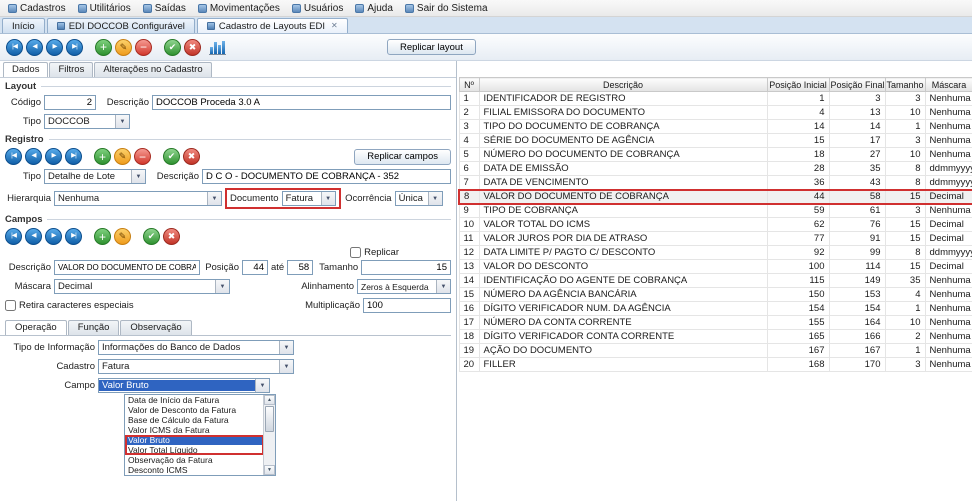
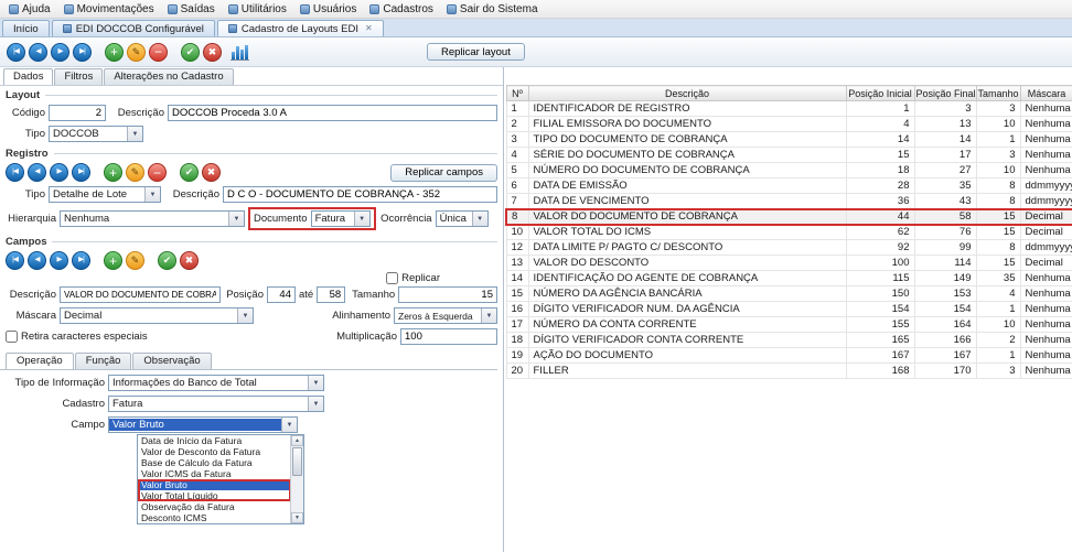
- Cadastros
+ Ajuda
- Utilitários
+ Movimentações
  Saídas
- Movimentações
+ Utilitários
  Usuários
- Ajuda
+ Cadastros
  Sair do Sistema
  Início
  EDI DOCCOB Configurável
  Cadastro de Layouts EDI
  ✕
  +
  ✎
  −
  ✔
  ✖
  Replicar layout
  Dados
  Filtros
  Alterações no Cadastro
  Layout
  Código
  2
  Descrição
  DOCCOB Proceda 3.0 A
  Tipo
  DOCCOB
  Registro
  +
  ✎
  −
  ✔
  ✖
  Replicar campos
  Tipo
  Detalhe de Lote
  Descrição
  D C O - DOCUMENTO DE COBRANÇA - 352
  Hierarquia
  Nenhuma
  Documento
  Fatura
  Ocorrência
  Única
  Campos
  +
  ✎
  ✔
  ✖
  Replicar
  Descrição
  VALOR DO DOCUMENTO DE COBRA
  Posição
  44
  até
  58
  Tamanho
  15
  Máscara
  Decimal
  Alinhamento
  Zeros à Esquerda
  Retira caracteres especiais
  Multiplicação
  100
  Operação
  Função
  Observação
  Tipo de Informação
- Informações do Banco de Dados
+ Informações do Banco de Total
  Cadastro
  Fatura
  Campo
  Valor Bruto
  Data de Início da Fatura
  Valor de Desconto da Fatura
  Base de Cálculo da Fatura
  Valor ICMS da Fatura
  Valor Bruto
  Valor Total Líquido
  Observação da Fatura
  Desconto ICMS
  Nº	Descrição	Posição Inicial	Posição Final	Tamanho	Máscara
  1	IDENTIFICADOR DE REGISTRO	1	3	3	Nenhuma
  2	FILIAL EMISSORA DO DOCUMENTO	4	13	10	Nenhuma
  3	TIPO DO DOCUMENTO DE COBRANÇA	14	14	1	Nenhuma
- 4	SÉRIE DO DOCUMENTO DE AGÊNCIA	15	17	3	Nenhuma
+ 4	SÉRIE DO DOCUMENTO DE COBRANÇA	15	17	3	Nenhuma
  5	NÚMERO DO DOCUMENTO DE COBRANÇA	18	27	10	Nenhuma
  6	DATA DE EMISSÃO	28	35	8	ddmmyyy
  7	DATA DE VENCIMENTO	36	43	8	ddmmyyy
  8	VALOR DO DOCUMENTO DE COBRANÇA	44	58	15	Decimal
- 9	TIPO DE COBRANÇA	59	61	3	Nenhuma
  10	VALOR TOTAL DO ICMS	62	76	15	Decimal
- 11	VALOR JUROS POR DIA DE ATRASO	77	91	15	Decimal
  12	DATA LIMITE P/ PAGTO C/ DESCONTO	92	99	8	ddmmyyy
  13	VALOR DO DESCONTO	100	114	15	Decimal
  14	IDENTIFICAÇÃO DO AGENTE DE COBRANÇA	115	149	35	Nenhuma
  15	NÚMERO DA AGÊNCIA BANCÁRIA	150	153	4	Nenhuma
  16	DÍGITO VERIFICADOR NUM. DA AGÊNCIA	154	154	1	Nenhuma
  17	NÚMERO DA CONTA CORRENTE	155	164	10	Nenhuma
  18	DÍGITO VERIFICADOR CONTA CORRENTE	165	166	2	Nenhuma
  19	AÇÃO DO DOCUMENTO	167	167	1	Nenhuma
  20	FILLER	168	170	3	Nenhuma
